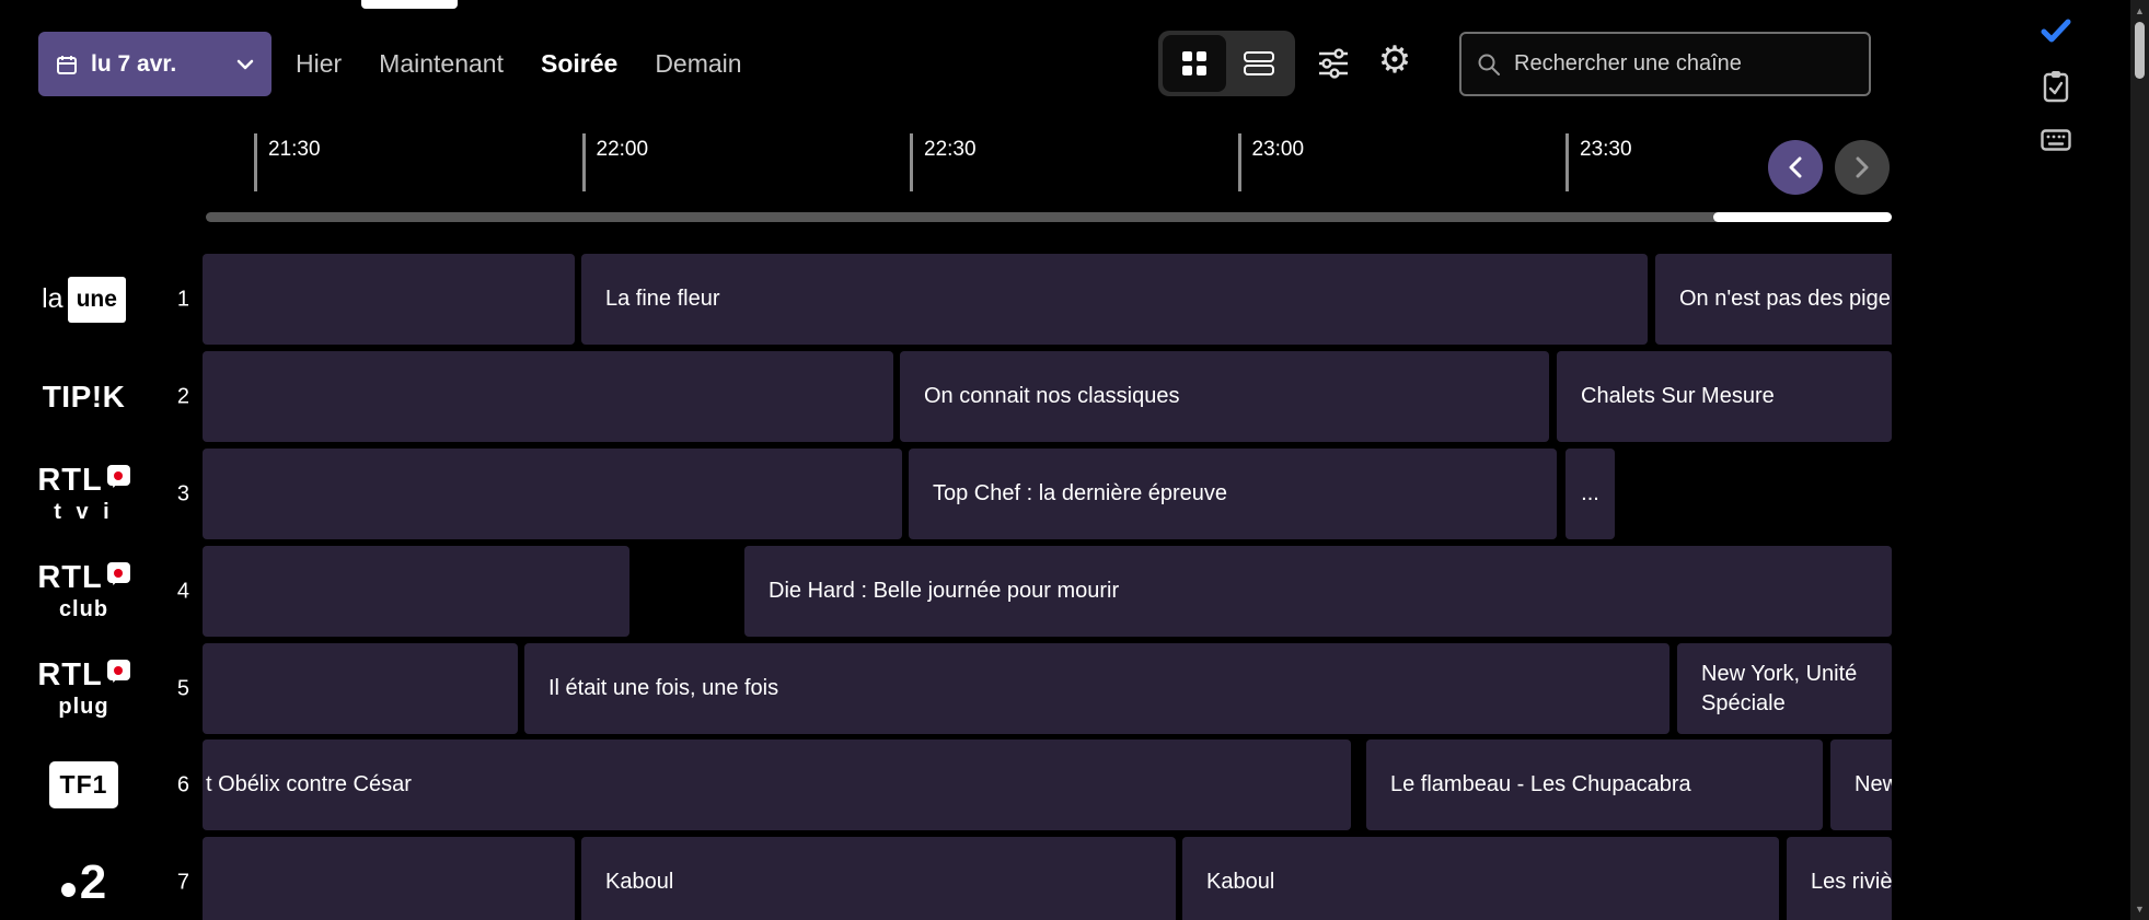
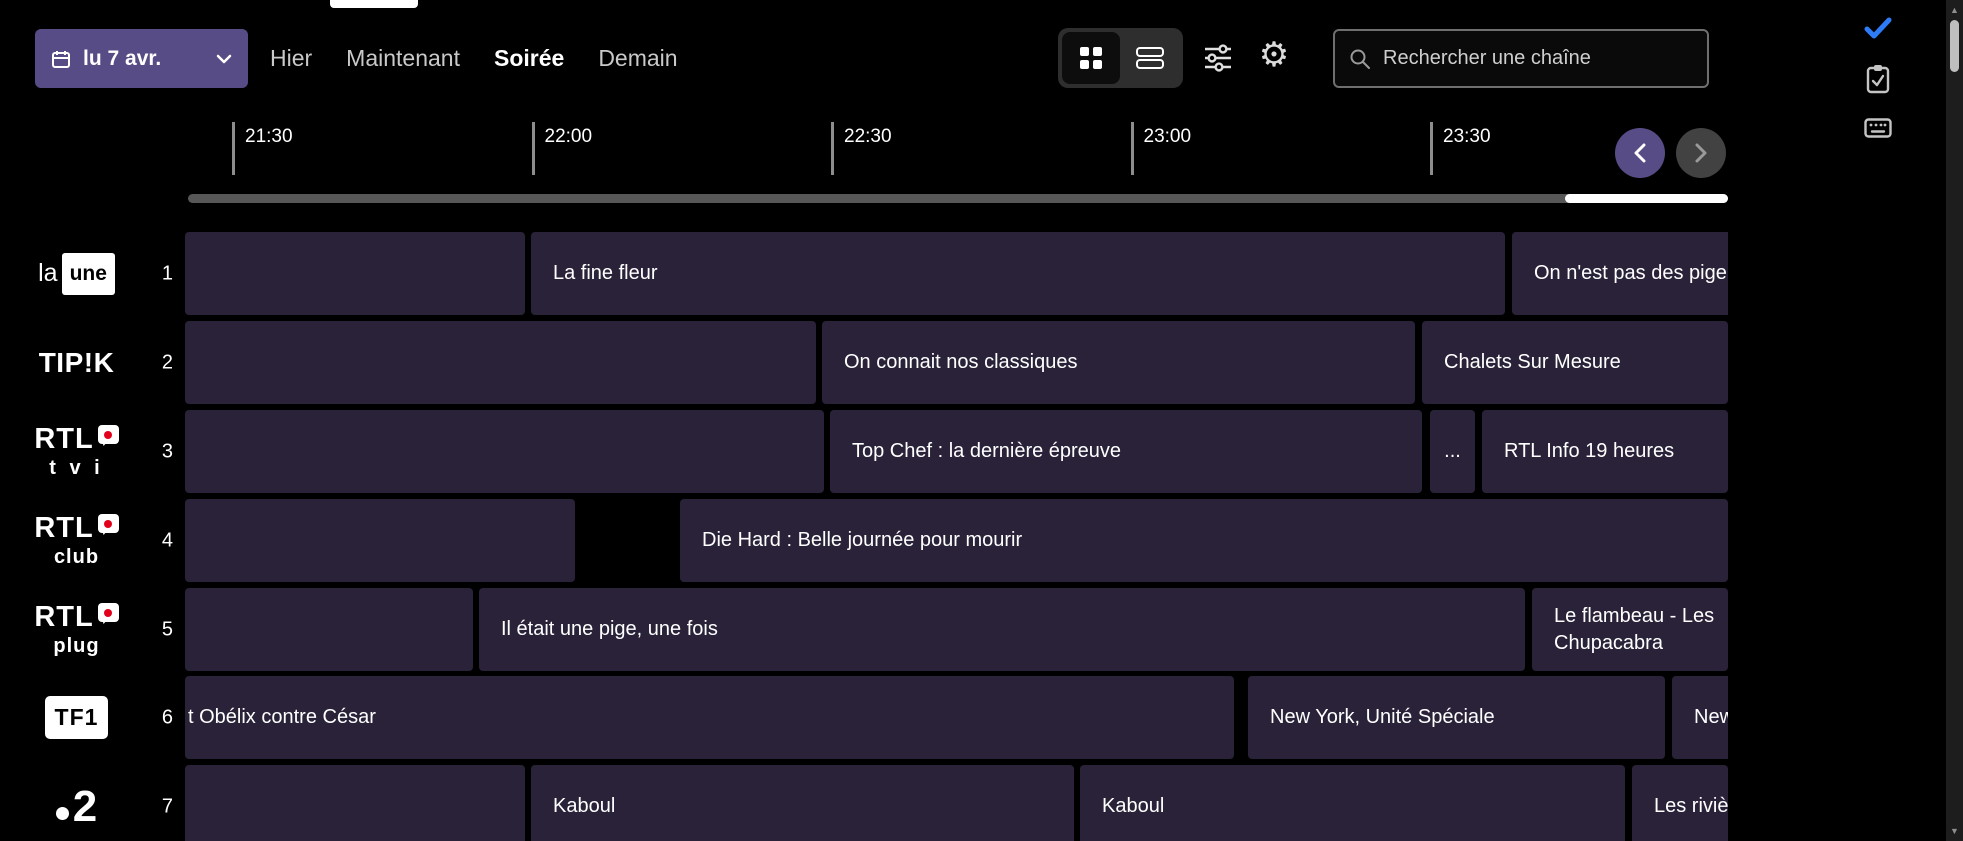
  lu 7 avr.
  Hier
  Maintenant
  Soirée
  Demain
  ⚙
  Rechercher une chaîne
  21:30
  22:00
  22:30
  23:00
  23:30
  la
  une
  1
  TIP!K
  2
  RTL
  t v i
  3
  RTL
  club
  4
  RTL
  plug
  5
  TF1
  6
  2
  7
  La fine fleur
  On n'est pas des pige
  On connait nos classiques
  Chalets Sur Mesure
  Top Chef : la dernière épreuve
  ...
+ RTL Info 19 heures
  Die Hard : Belle journée pour mourir
- Il était une fois, une fois
+ Il était une pige, une fois
- New York, Unité Spéciale
+ Le flambeau - Les Chupacabra
  t Obélix contre César
- Le flambeau - Les Chupacabra
+ New York, Unité Spéciale
  New
  Kaboul
  Kaboul
  Les riviè
  ▲
  ▼
